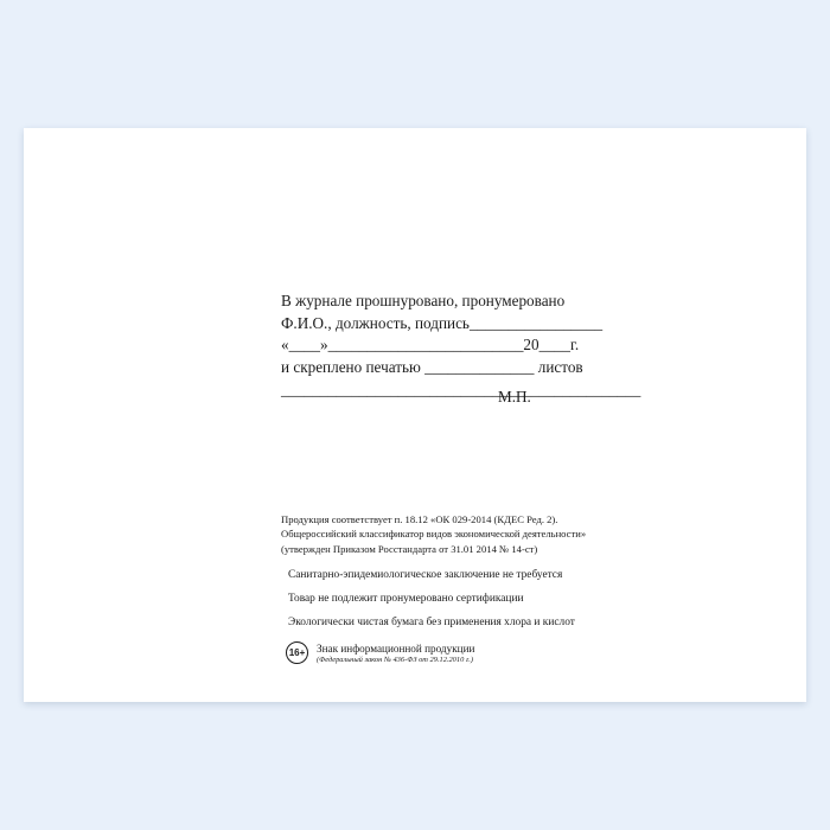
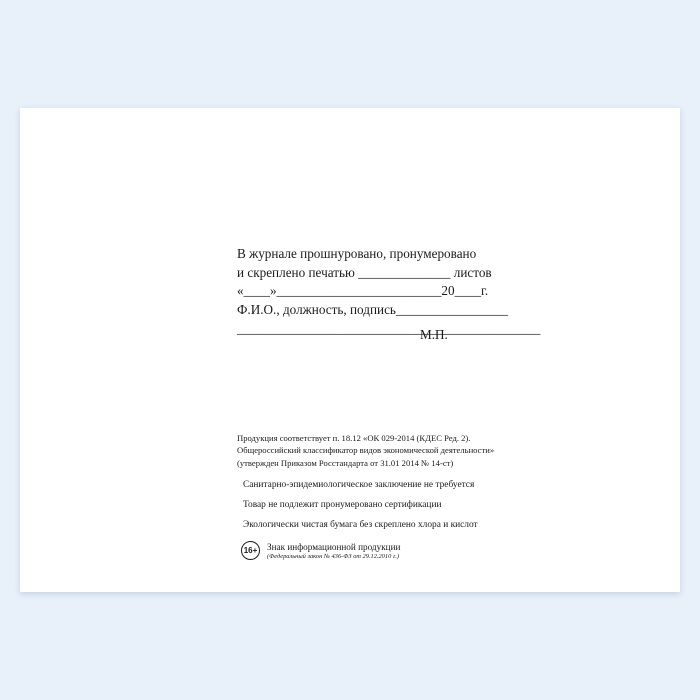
  В журнале прошнуровано, пронумеровано
- Ф.И.О., должность, подпись_________________
+ и скреплено печатью ______________ листов
  «____»_________________________20____г.
- и скреплено печатью ______________ листов
+ Ф.И.О., должность, подпись_________________
  ______________________________________________
  М.П.
  Продукция соответствует п. 18.12 «ОК 029-2014 (КДЕС Ред. 2).
  Общероссийский классификатор видов экономической деятельности»
  (утвержден Приказом Росстандарта от 31.01 2014 № 14-ст)
  Санитарно-эпидемиологическое заключение не требуется
  Товар не подлежит пронумеровано сертификации
- Экологически чистая бумага без применения хлора и кислот
+ Экологически чистая бумага без скреплено хлора и кислот
  16+
  Знак информационной продукции
